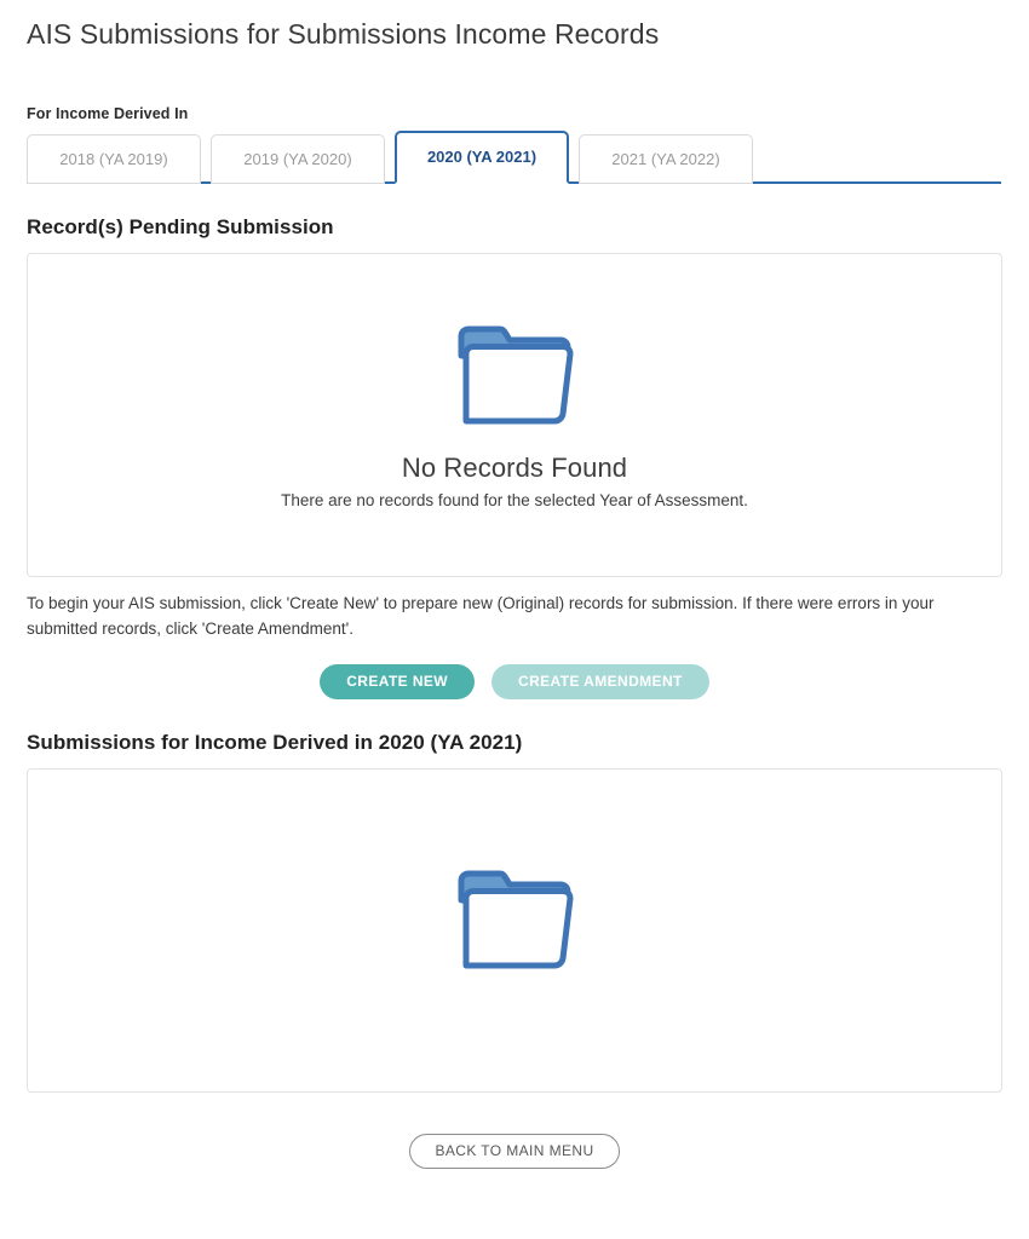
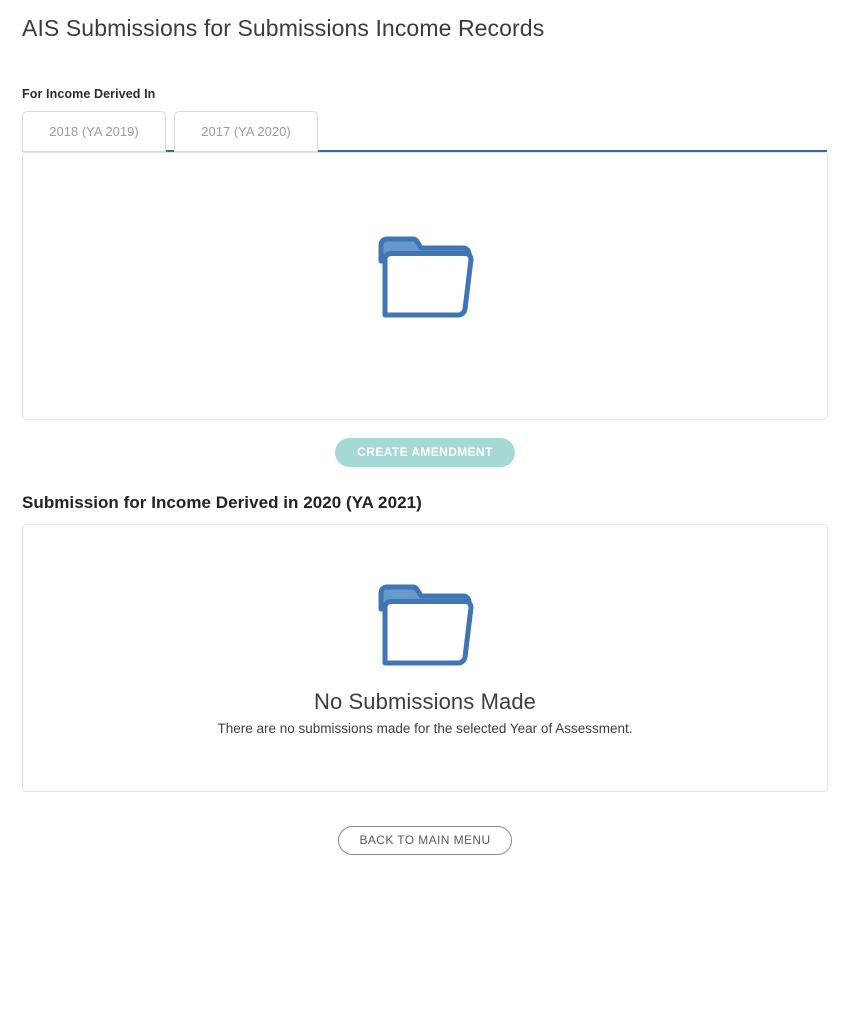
  AIS Submissions for Submissions Income Records
  For Income Derived In
  2018 (YA 2019)
- 2019 (YA 2020)
+ 2017 (YA 2020)
- 2020 (YA 2021)
- 2021 (YA 2022)
- Record(s) Pending Submission
- No Records Found
- There are no records found for the selected Year of Assessment.
- To begin your AIS submission, click 'Create New' to prepare new (Original) records for submission. If there were errors in your submitted records, click 'Create Amendment'.
- CREATE NEW
  CREATE AMENDMENT
- Submissions for Income Derived in 2020 (YA 2021)
+ Submission for Income Derived in 2020 (YA 2021)
+ No Submissions Made
+ There are no submissions made for the selected Year of Assessment.
  BACK TO MAIN MENU
